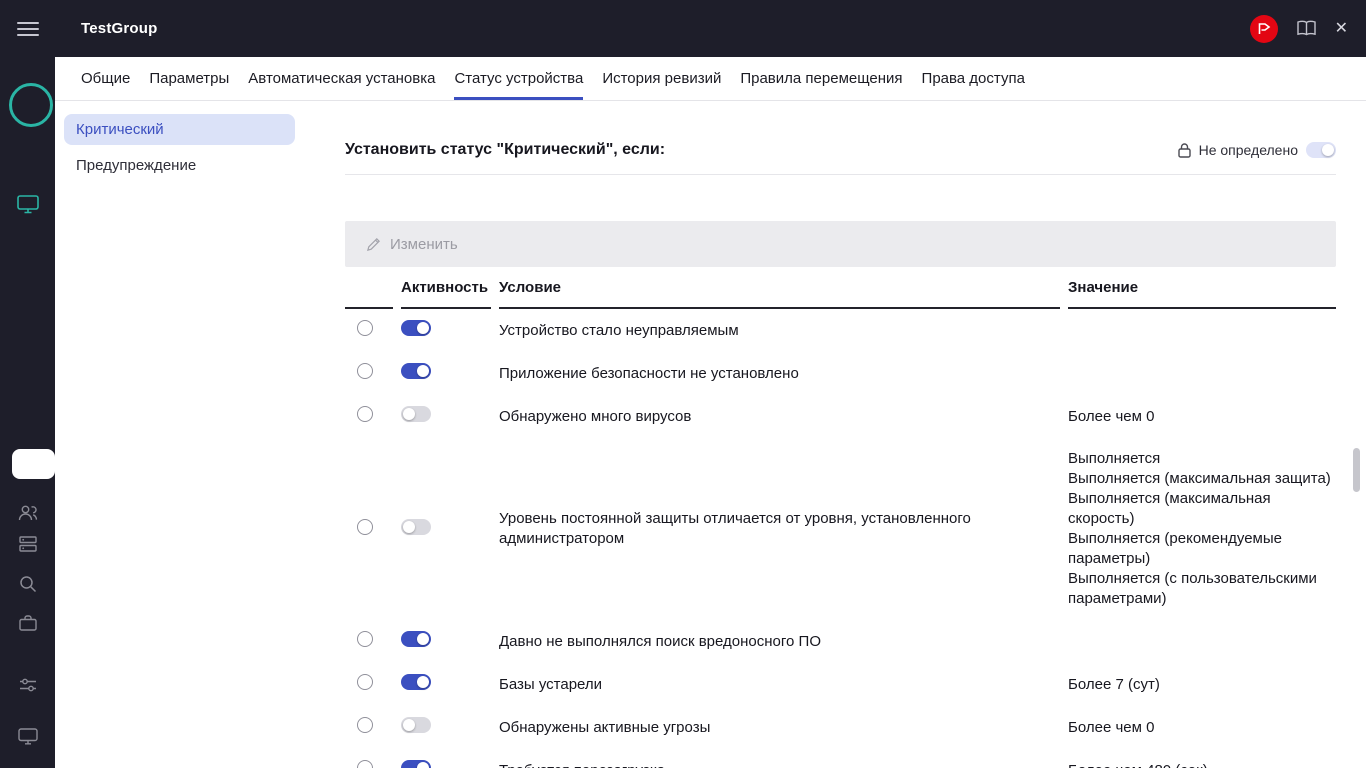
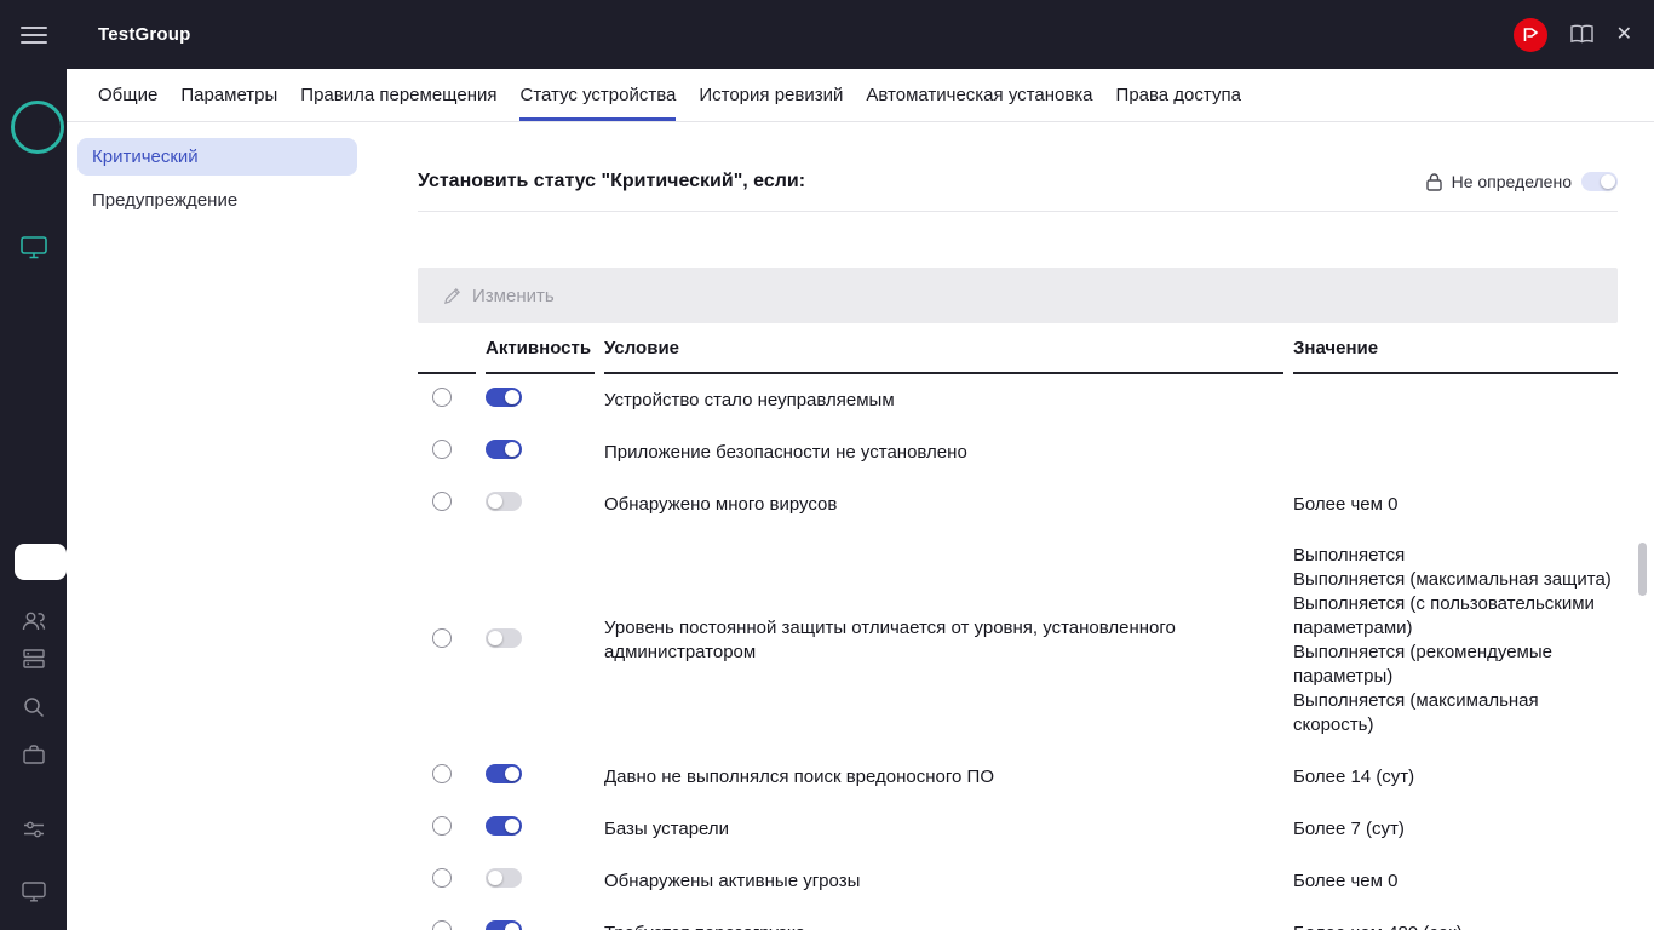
  TestGroup
  ✕
  Общие
  Параметры
- Автоматическая установка
+ Правила перемещения
  Статус устройства
  История ревизий
- Правила перемещения
+ Автоматическая установка
  Права доступа
  Критический
  Предупреждение
  Установить статус "Критический", если:
  Не определено
  Изменить
  Активность
  Условие
  Значение
  Устройство стало неуправляемым
  Приложение безопасности не установлено
  Обнаружено много вирусов
  Более чем 0
  Уровень постоянной защиты отличается от уровня, установленного администратором
  Выполняется
  Выполняется (максимальная защита)
- Выполняется (максимальная скорость)
+ Выполняется (с пользовательскими параметрами)
  Выполняется (рекомендуемые параметры)
- Выполняется (с пользовательскими параметрами)
+ Выполняется (максимальная скорость)
  Давно не выполнялся поиск вредоносного ПО
+ Более 14 (сут)
  Базы устарели
  Более 7 (сут)
  Обнаружены активные угрозы
  Более чем 0
